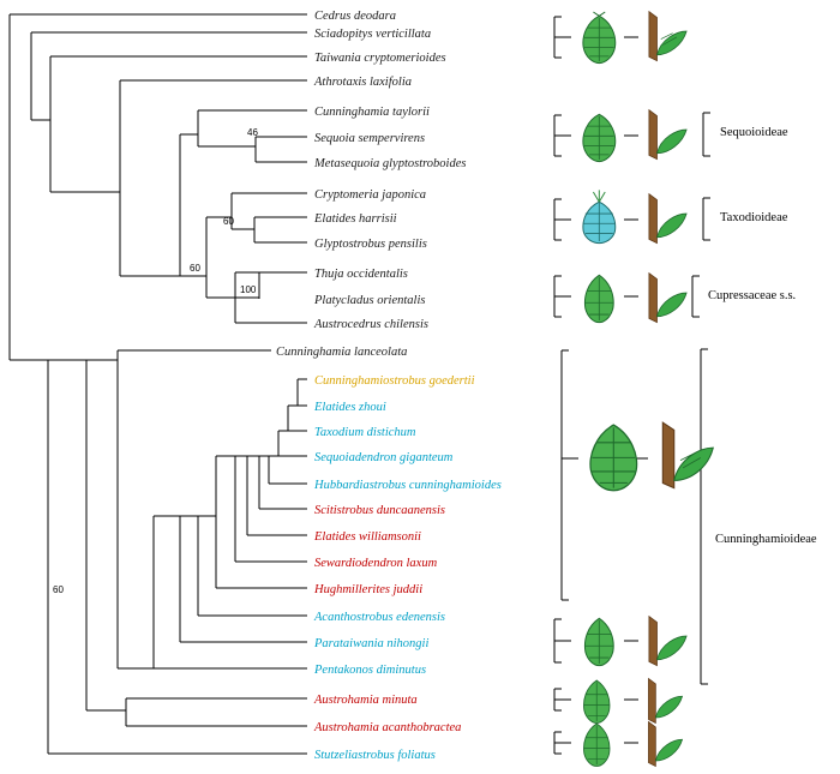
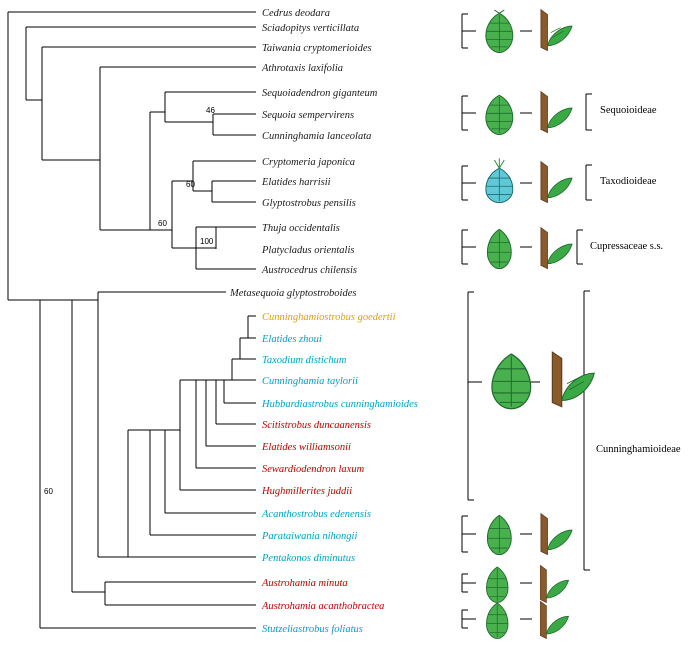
  Cedrus deodara
  Sciadopitys verticillata
  Taiwania cryptomerioides
  Athrotaxis laxifolia
- Cunninghamia taylorii
+ Sequoiadendron giganteum
  Sequoia sempervirens
- Metasequoia glyptostroboides
+ Cunninghamia lanceolata
  Cryptomeria japonica
  Elatides harrisii
  Glyptostrobus pensilis
  Thuja occidentalis
  Platycladus orientalis
  Austrocedrus chilensis
- Cunninghamia lanceolata
+ Metasequoia glyptostroboides
  Cunninghamiostrobus goedertii
  Elatides zhoui
  Taxodium distichum
- Sequoiadendron giganteum
+ Cunninghamia taylorii
  Hubbardiastrobus cunninghamioides
  Scitistrobus duncaanensis
  Elatides williamsonii
  Sewardiodendron laxum
  Hughmillerites juddii
  Acanthostrobus edenensis
  Parataiwania nihongii
  Pentakonos diminutus
  Austrohamia minuta
  Austrohamia acanthobractea
  Stutzeliastrobus foliatus
  46
  60
  60
  100
  60
  Sequoioideae
  Taxodioideae
  Cupressaceae s.s.
  Cunninghamioideae
